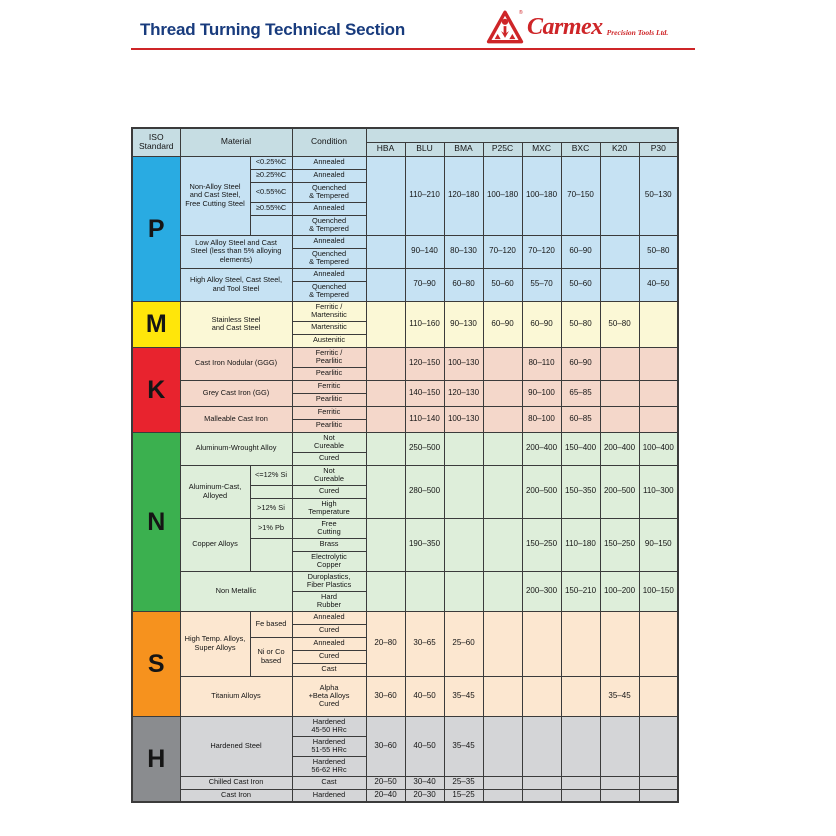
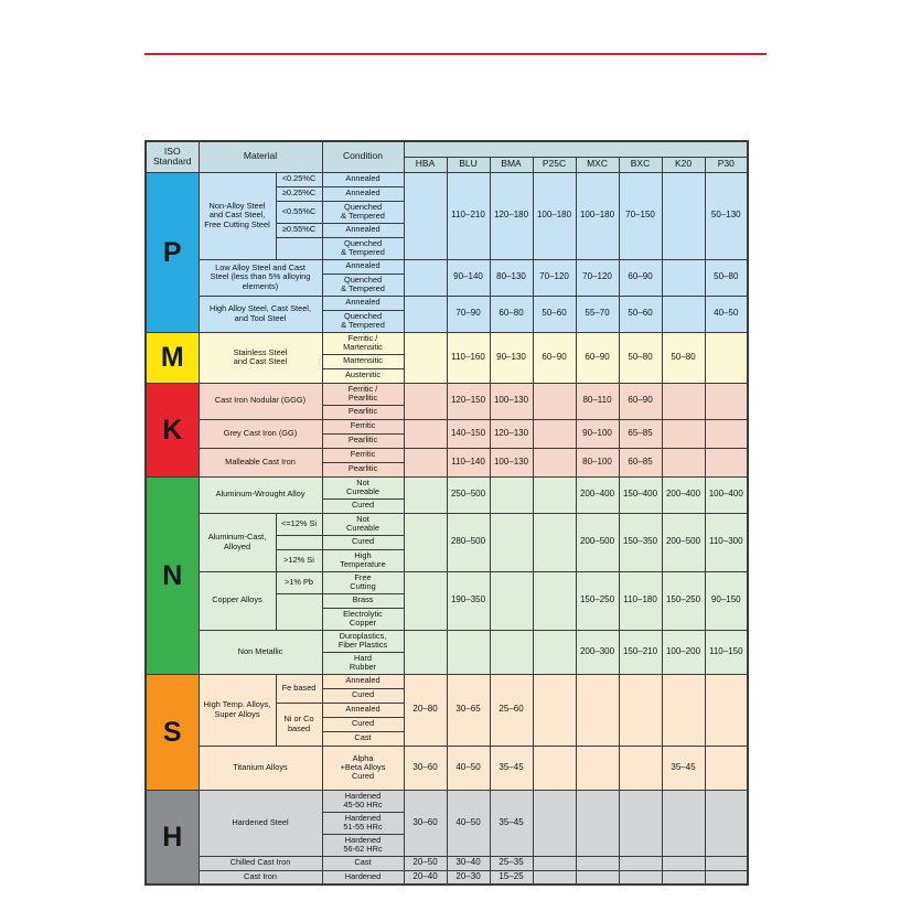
- Thread Turning Technical Section
- Carmex
- Precision Tools Ltd.
  ISO Standard	Material	Condition
  HBA	BLU	BMA	P25C	MXC	BXC	K20	P30
  P	Non-Alloy Steel and Cast Steel, Free Cutting Steel	<0.25%C	Annealed		110–210	120–180	100–180	100–180	70–150		50–130
  ≥0.25%C	Annealed
  <0.55%C	Quenched & Tempered
  ≥0.55%C	Annealed
  	Quenched & Tempered
  Low Alloy Steel and Cast Steel (less than 5% alloying elements)	Annealed		90–140	80–130	70–120	70–120	60–90		50–80
  Quenched & Tempered
  High Alloy Steel, Cast Steel, and Tool Steel	Annealed		70–90	60–80	50–60	55–70	50–60		40–50
  Quenched & Tempered
  M	Stainless Steel and Cast Steel	Ferritic / Martensitic		110–160	90–130	60–90	60–90	50–80	50–80
  Martensitic
  Austenitic
  K	Cast Iron Nodular (GGG)	Ferritic / Pearlitic		120–150	100–130		80–110	60–90
  Pearlitic
  Grey Cast Iron (GG)	Ferritic		140–150	120–130		90–100	65–85
  Pearlitic
  Malleable Cast Iron	Ferritic		110–140	100–130		80–100	60–85
  Pearlitic
  N	Aluminum-Wrought Alloy	Not Cureable		250–500			200–400	150–400	200–400	100–400
  Cured
  Aluminum-Cast, Alloyed	<=12% Si	Not Cureable		280–500			200–500	150–350	200–500	110–300
  	Cured
  >12% Si	High Temperature
  Copper Alloys	>1% Pb	Free Cutting		190–350			150–250	110–180	150–250	90–150
  	Brass
  Electrolytic Copper
- Non Metallic	Duroplastics, Fiber Plastics					200–300	150–210	100–200	100–150
+ Non Metallic	Duroplastics, Fiber Plastics					200–300	150–210	100–200	110–150
  Hard Rubber
  S	High Temp. Alloys, Super Alloys	Fe based	Annealed	20–80	30–65	25–60
  Cured
  Ni or Co based	Annealed
  Cured
  Cast
  Titanium Alloys	Alpha +Beta Alloys Cured	30–60	40–50	35–45				35–45
  H	Hardened Steel	Hardened 45-50 HRc	30–60	40–50	35–45
  Hardened 51-55 HRc
  Hardened 56-62 HRc
  Chilled Cast Iron	Cast	20–50	30–40	25–35
  Cast Iron	Hardened	20–40	20–30	15–25
